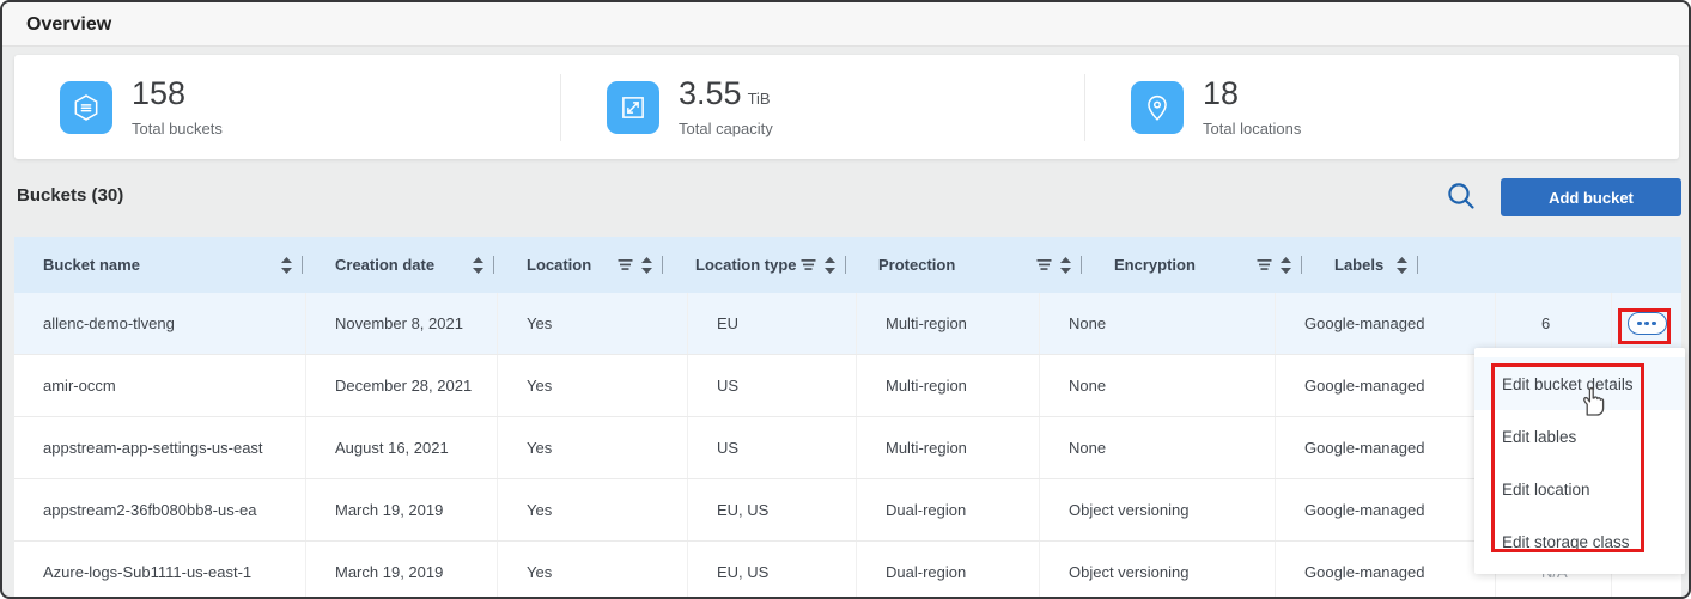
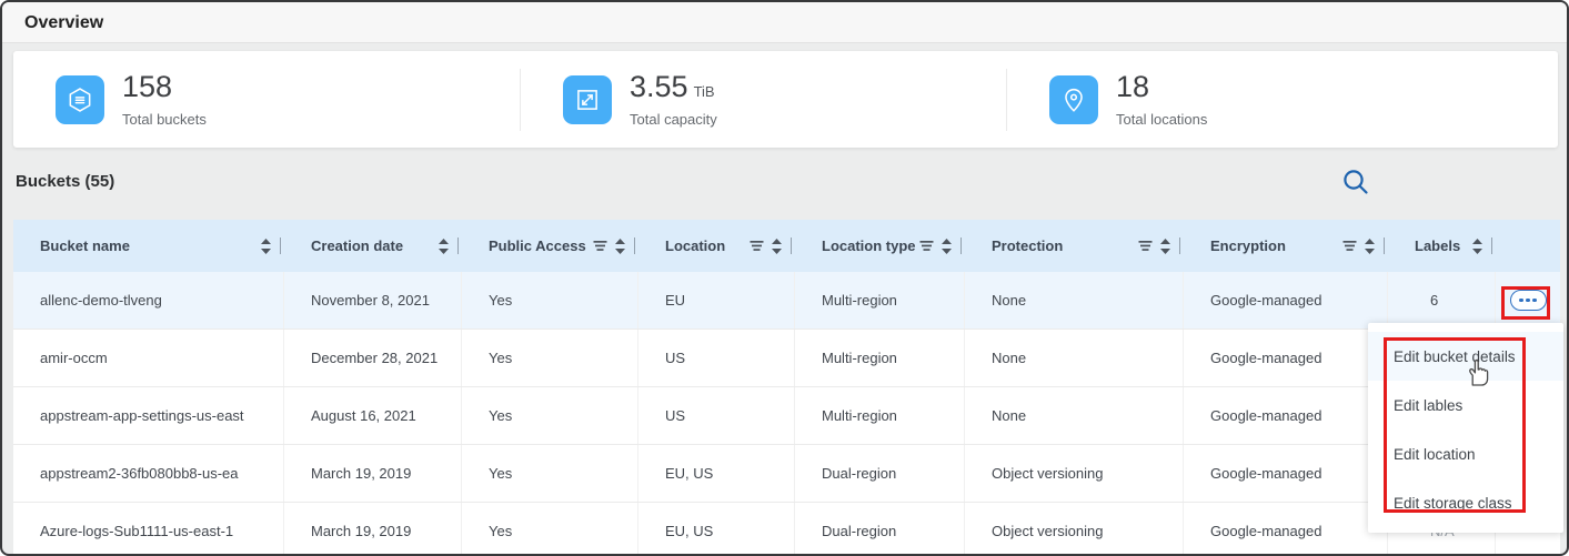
  Overview
  158
  Total buckets
  3.55 TiB
  Total capacity
  18
  Total locations
- Buckets (30)
+ Buckets (55)
- Add bucket
  Bucket name
  Creation date
+ Public Access
  Location
  Location type
  Protection
  Encryption
  Labels
  allenc-demo-tlveng
  November 8, 2021
  Yes
  EU
  Multi-region
  None
  Google-managed
  6
  amir-occm
  December 28, 2021
  Yes
  US
  Multi-region
  None
  Google-managed
  appstream-app-settings-us-east
  August 16, 2021
  Yes
  US
  Multi-region
  None
  Google-managed
  appstream2-36fb080bb8-us-ea
  March 19, 2019
  Yes
  EU, US
  Dual-region
  Object versioning
  Google-managed
  Azure-logs-Sub1111-us-east-1
  March 19, 2019
  Yes
  EU, US
  Dual-region
  Object versioning
  Google-managed
  Edit bucket details
  Edit lables
  Edit location
  Edit storage class
